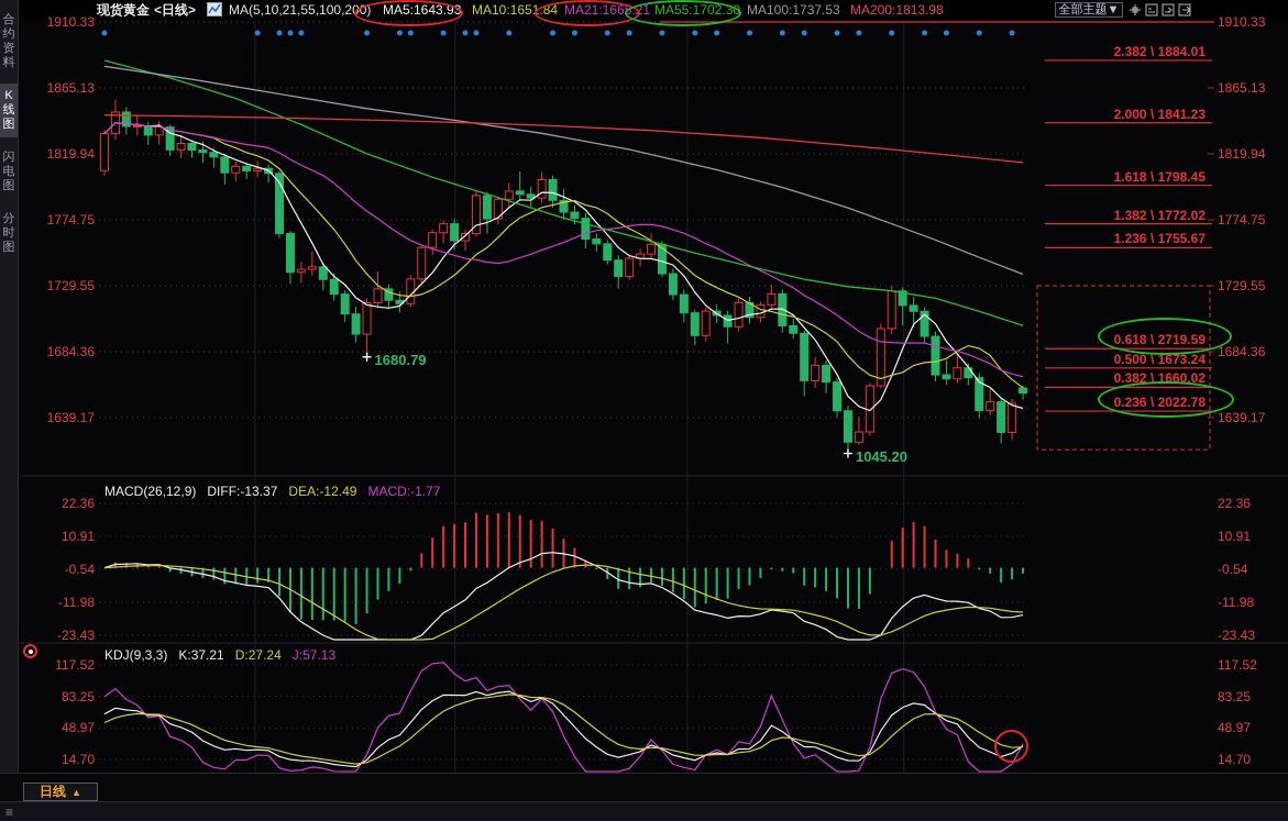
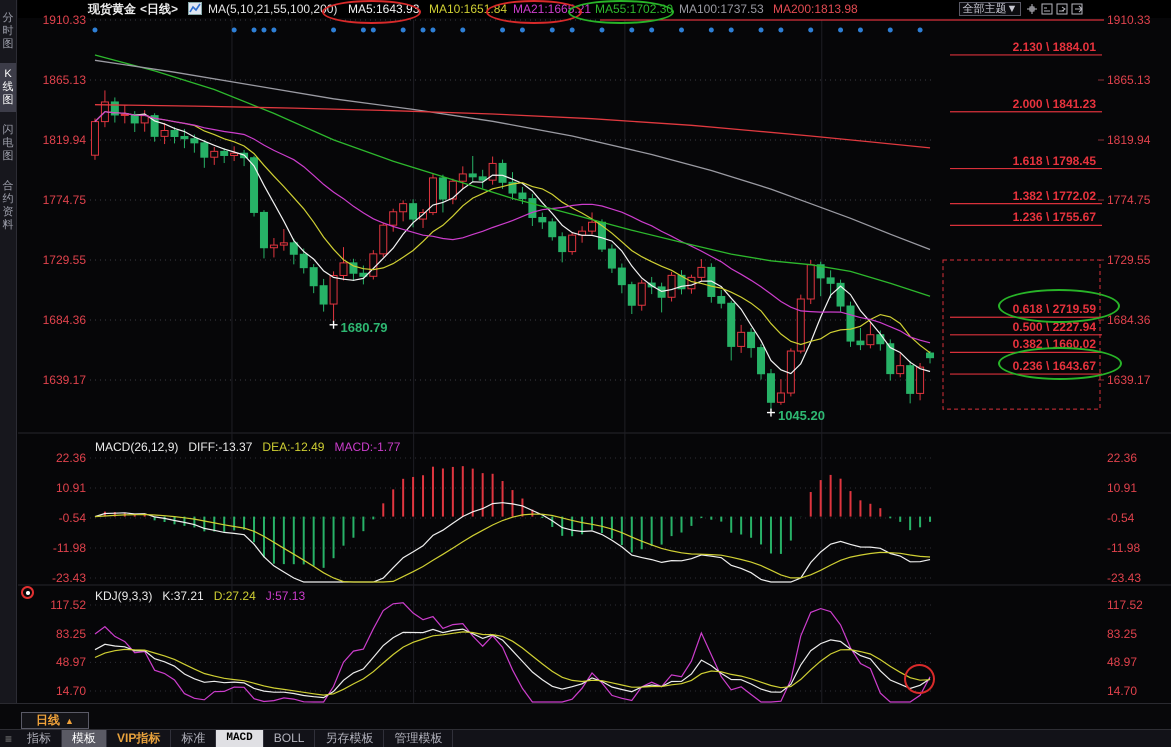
- 合约资料
+ 分时图
  K线图
  闪电图
- 分时图
+ 合约资料
  现货黄金
  <日线>
  MA(5,10,21,55,100,200)
  MA5:1643.93
  MA10:1651.84
  MA21:1665.21
  MA55:1702.30
  MA100:1737.53
  MA200:1813.98
  全部主题▼
  1910.33
  1910.33
  1865.13
  1865.13
  1819.94
  1819.94
  1774.75
  1774.75
  1729.55
  1729.55
  1684.36
  1684.36
  1639.17
  1639.17
  22.36
  22.36
  10.91
  10.91
  -0.54
  -0.54
  -11.98
  -11.98
  -23.43
  -23.43
  117.52
  117.52
  83.25
  83.25
  48.97
  48.97
  14.70
  14.70
- 2.382 \ 1884.01
+ 2.130 \ 1884.01
  2.000 \ 1841.23
  1.618 \ 1798.45
  1.382 \ 1772.02
  1.236 \ 1755.67
  0.618 \ 2719.59
- 0.500 \ 1673.24
+ 0.500 \ 2227.94
  0.382 \ 1660.02
- 0.236 \ 2022.78
+ 0.236 \ 1643.67
  1680.79
  1045.20
  MACD(26,12,9) DIFF:-13.37 DEA:-12.49 MACD:-1.77
  KDJ(9,3,3) K:37.21 D:27.24 J:57.13
  日线 ▲
  ≡
+ 指标
+ 模板
+ VIP指标
+ 标准
+ MACD
+ BOLL
+ 另存模板
+ 管理模板
